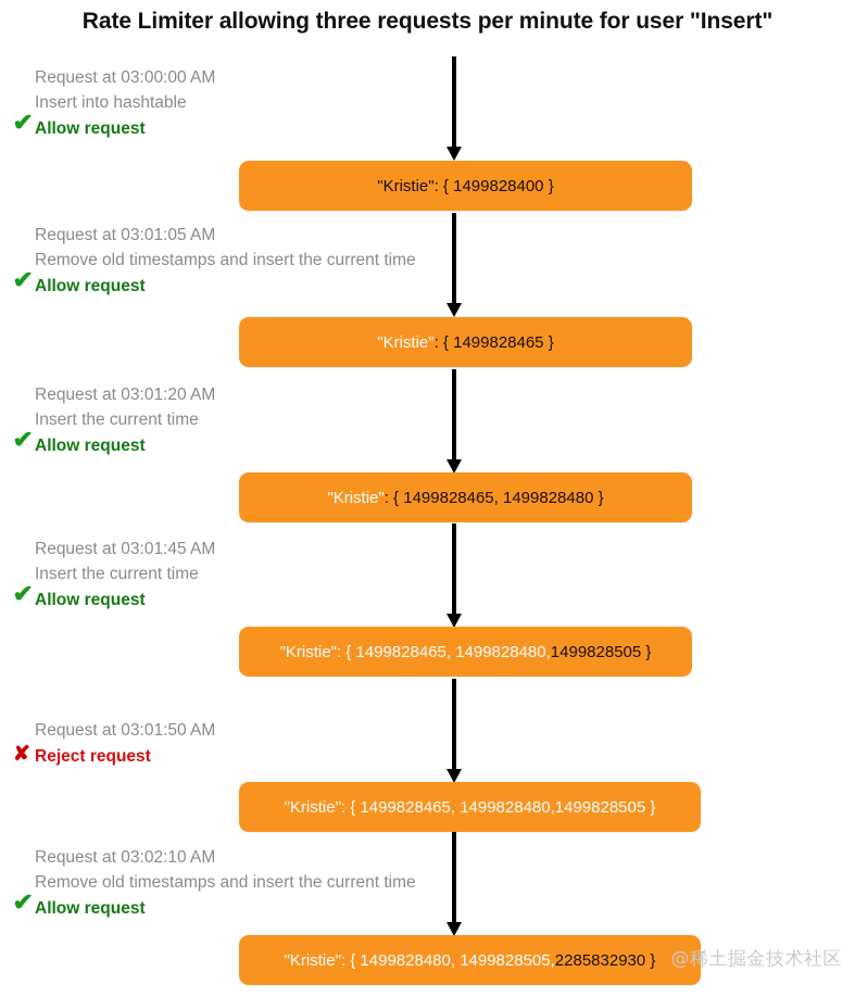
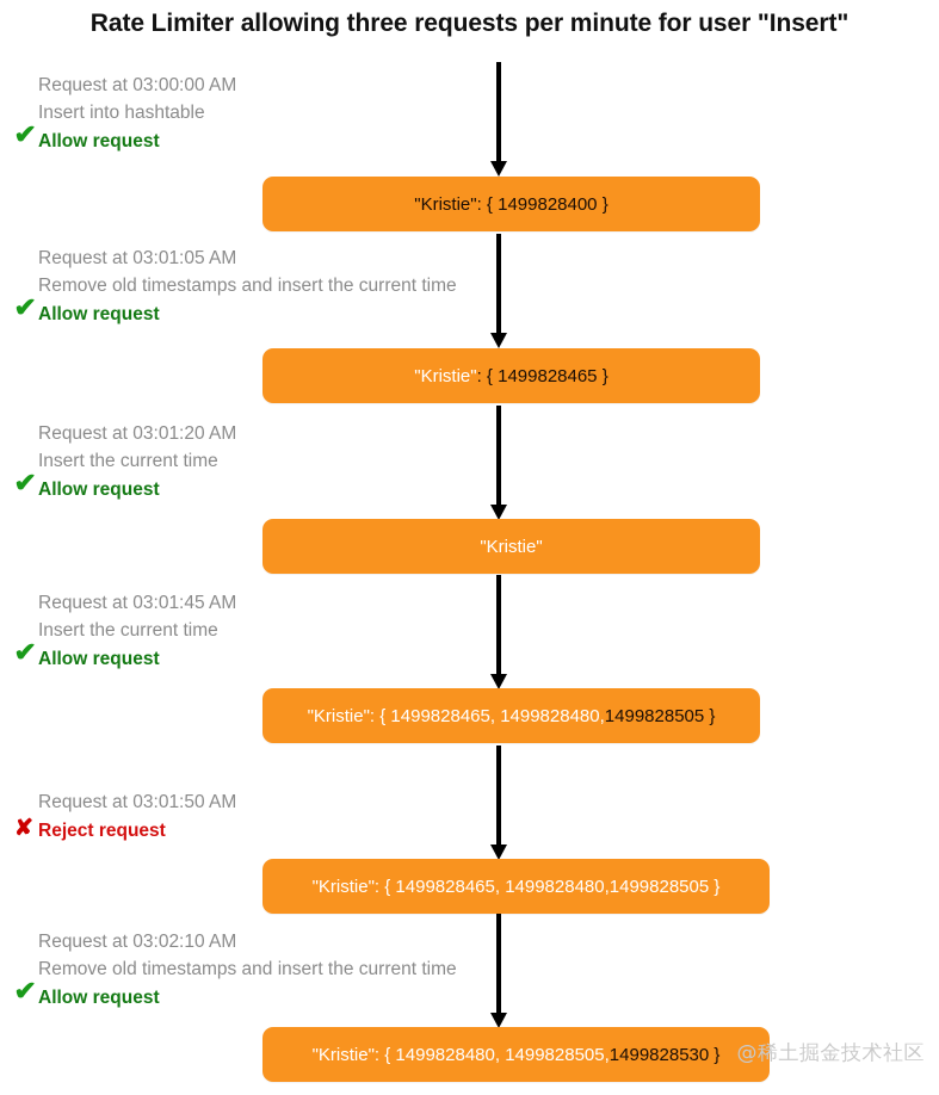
  Rate Limiter allowing three requests per minute for user "Insert"
  Request at 03:00:00 AM
  Insert into hashtable
  ✔
  Allow request
  Request at 03:01:05 AM
  Remove old timestamps and insert the current time
  ✔
  Allow request
  Request at 03:01:20 AM
  Insert the current time
  ✔
  Allow request
  Request at 03:01:45 AM
  Insert the current time
  ✔
  Allow request
  Request at 03:01:50 AM
  ✘
  Reject request
  Request at 03:02:10 AM
  Remove old timestamps and insert the current time
  ✔
  Allow request
  "Kristie"
  : { 1499828400 }
  "Kristie"
  : { 1499828465 }
  "Kristie"
- : { 1499828465, 1499828480 }
  "Kristie"
  : { 1499828465, 1499828480,
  1499828505 }
  "Kristie"
  : { 1499828465, 1499828480,1499828505 }
  "Kristie"
  : { 1499828480, 1499828505,
- 2285832930 }
+ 1499828530 }
  @稀土掘金技术社区
